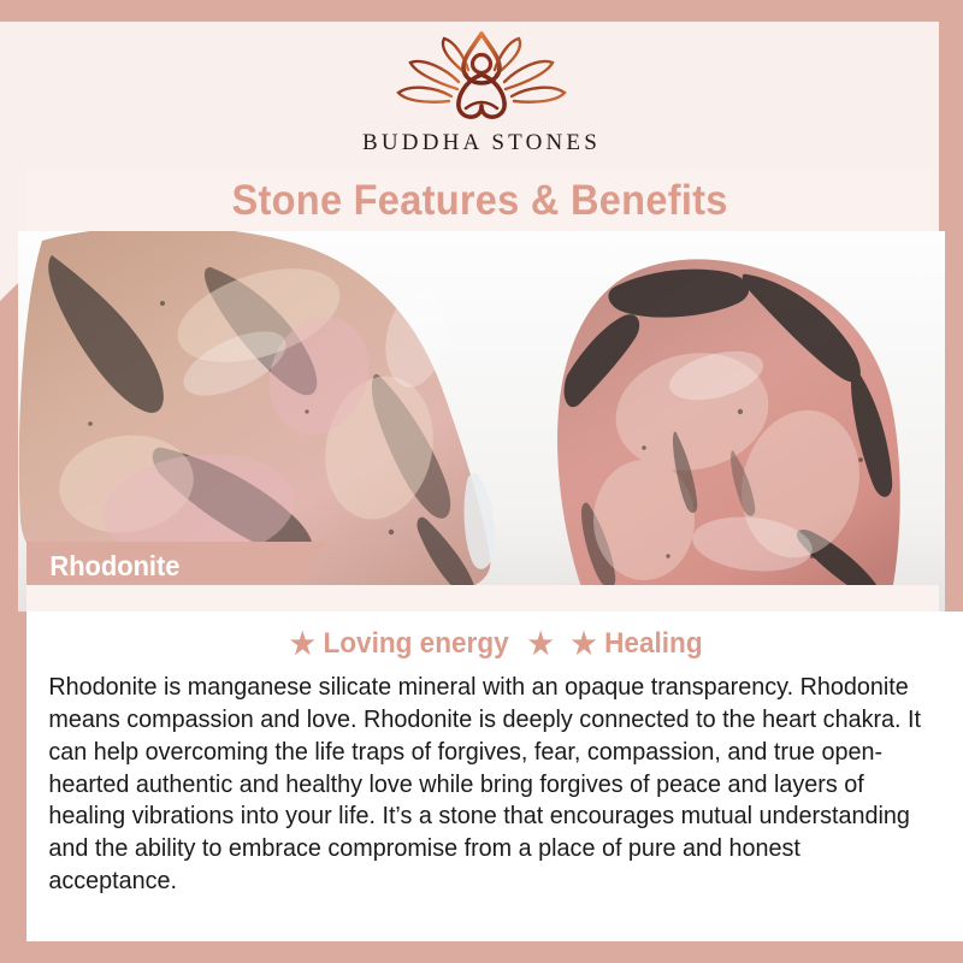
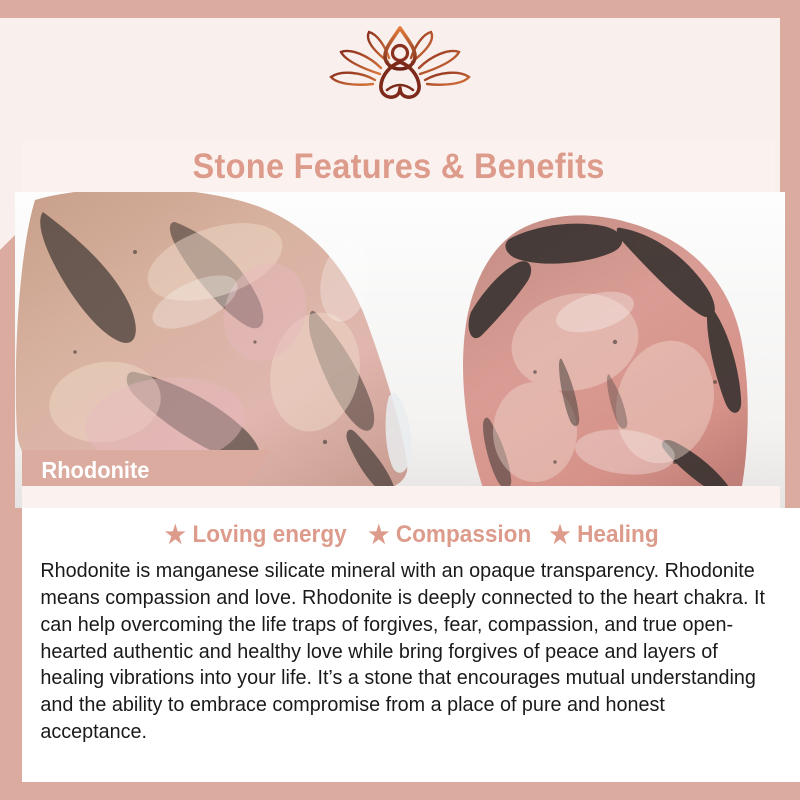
- BUDDHA STONES
  Stone Features & Benefits
  Rhodonite
  ★
  Loving energy
  ★
+ Compassion
  ★
  Healing
  Rhodonite is manganese silicate mineral with an opaque transparency. Rhodonite means compassion and love. Rhodonite is deeply connected to the heart chakra. It can help overcoming the life traps of forgives, fear, compassion, and true open-hearted authentic and healthy love while bring forgives of peace and layers of healing vibrations into your life. It’s a stone that encourages mutual understanding and the ability to embrace compromise from a place of pure and honest acceptance.
